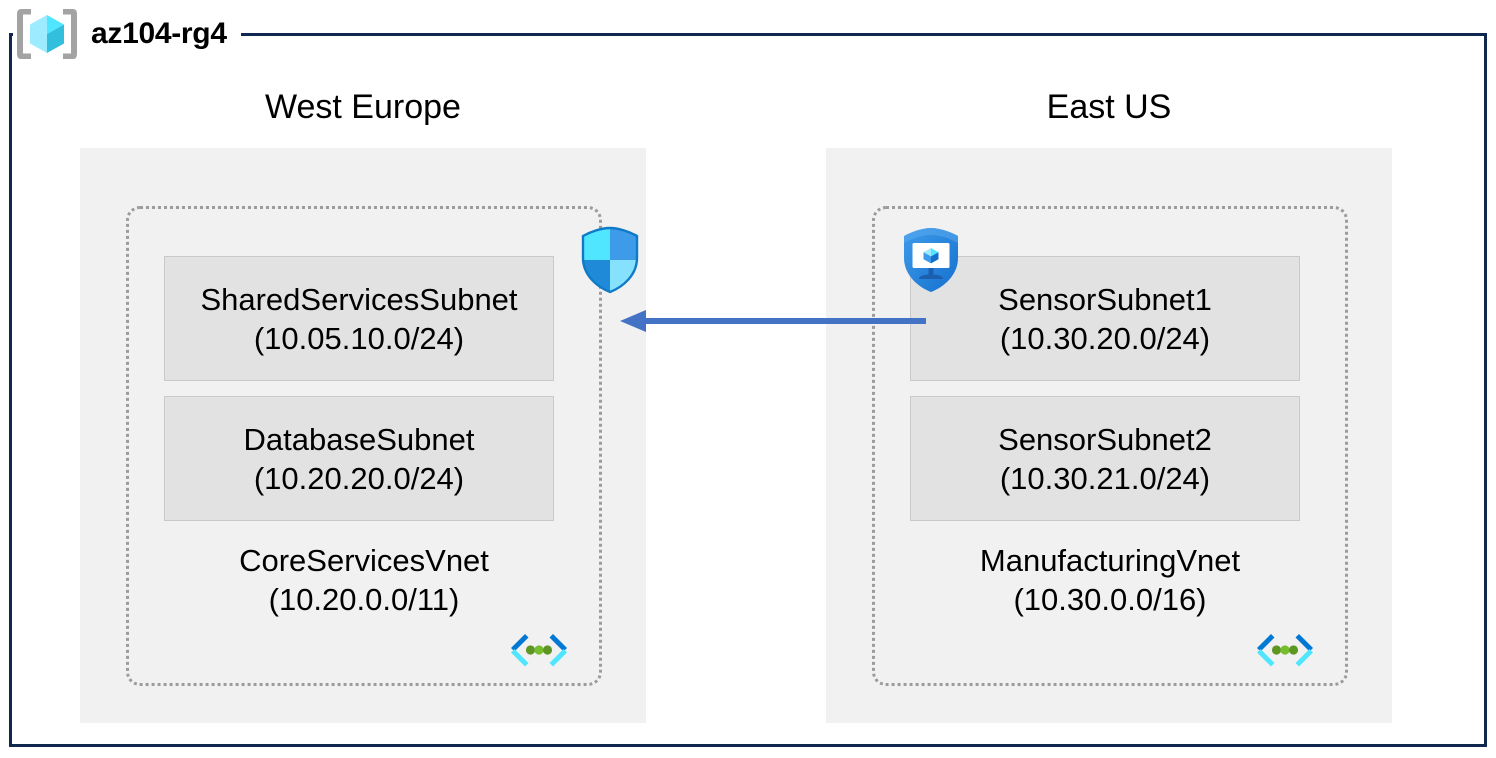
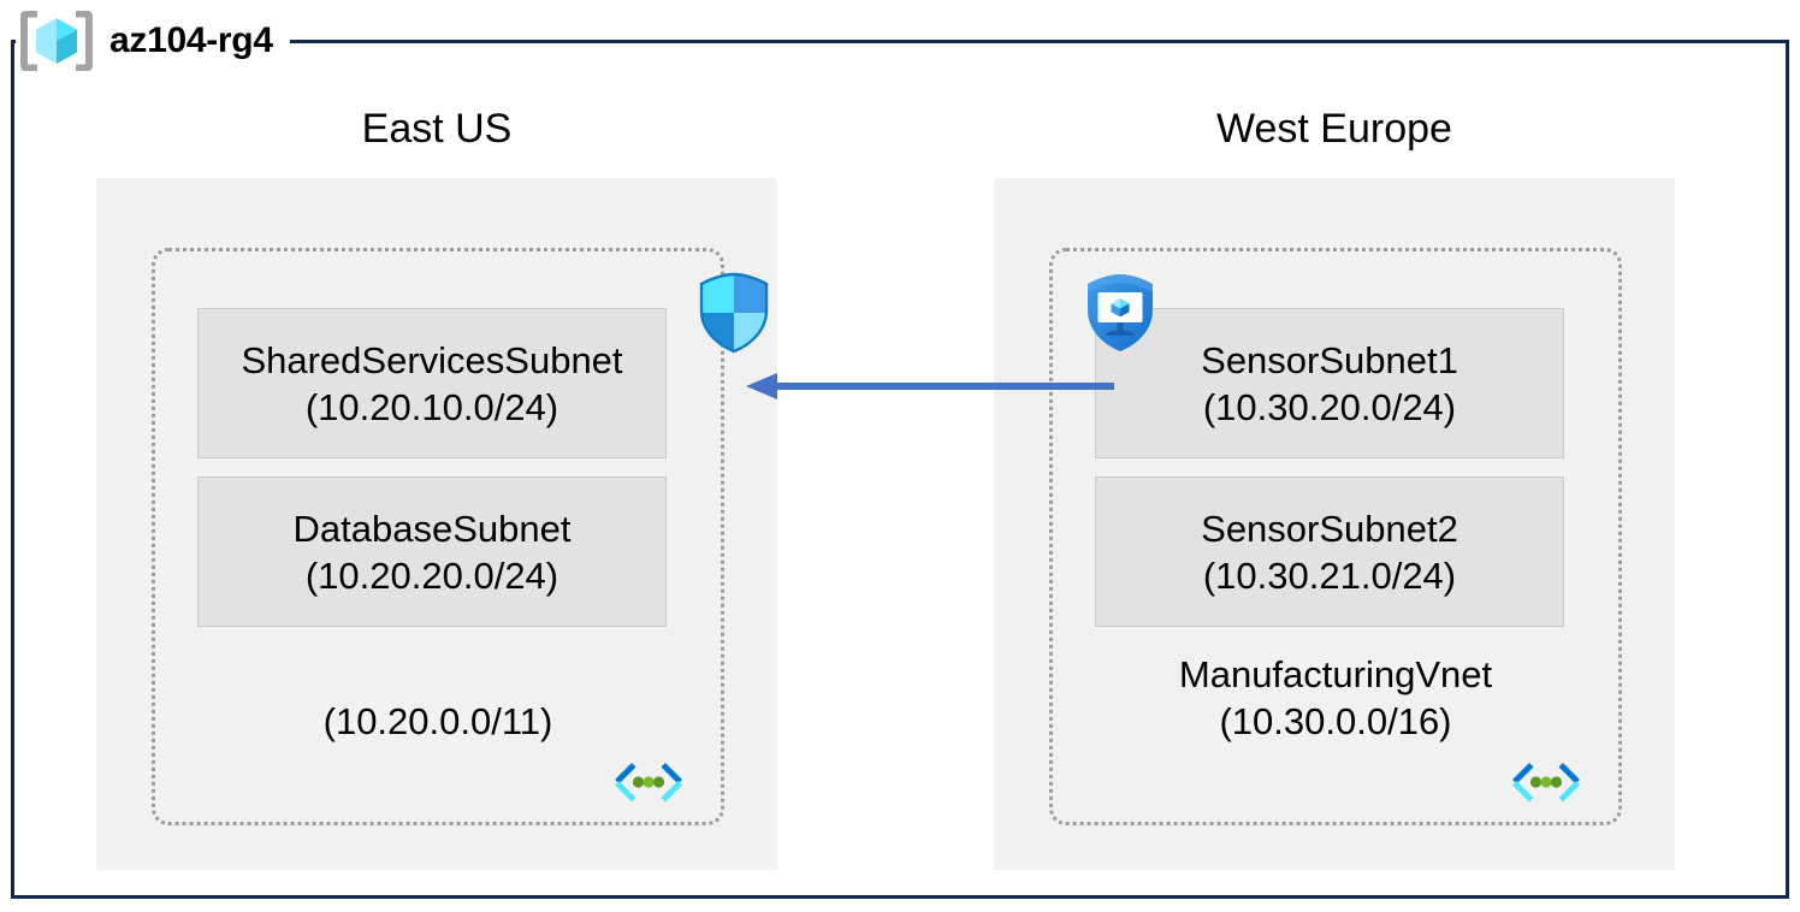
  az104-rg4
- West Europe
+ East US
  SharedServicesSubnet
- (10.05.10.0/24)
+ (10.20.10.0/24)
  DatabaseSubnet
  (10.20.20.0/24)
- CoreServicesVnet
  (10.20.0.0/11)
- East US
+ West Europe
  SensorSubnet1
  (10.30.20.0/24)
  SensorSubnet2
  (10.30.21.0/24)
  ManufacturingVnet
  (10.30.0.0/16)
